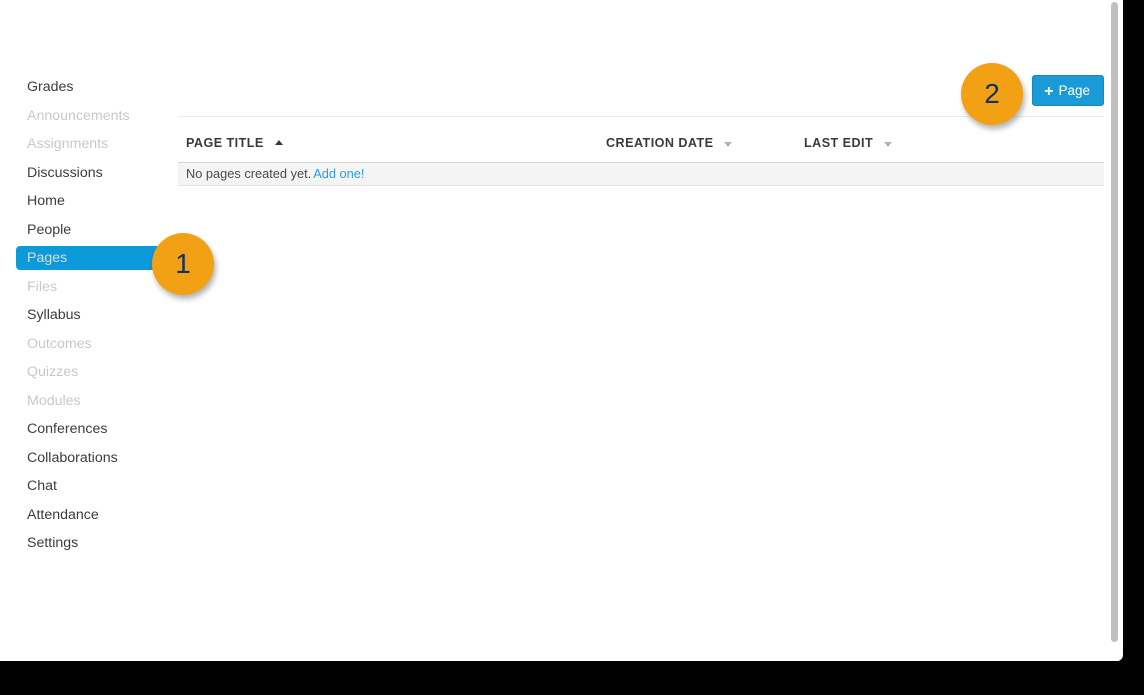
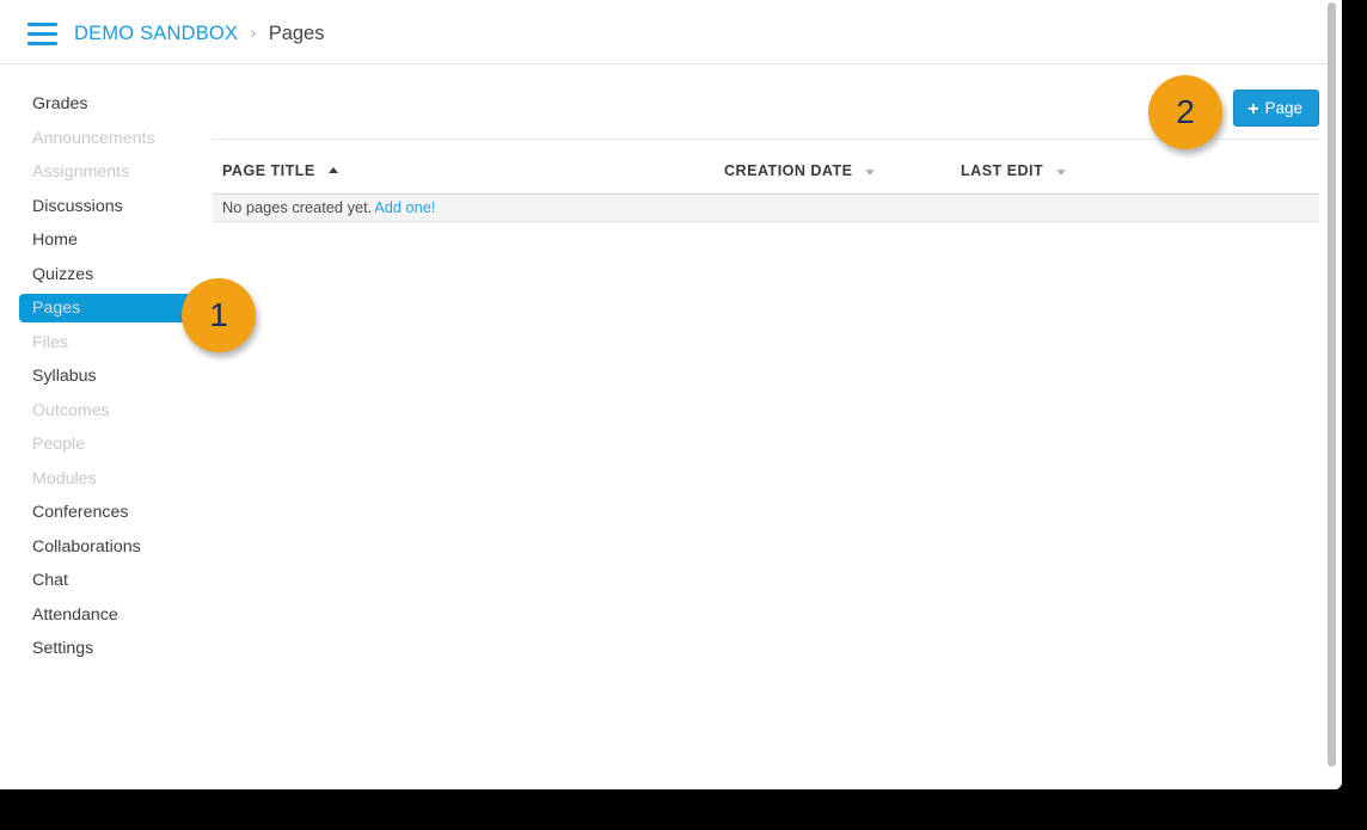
+ DEMO SANDBOX › Pages
  Grades
  Announcements
  Assignments
  Discussions
  Home
- People
+ Quizzes
  Pages
  Files
  Syllabus
  Outcomes
- Quizzes
+ People
  Modules
  Conferences
  Collaborations
  Chat
  Attendance
  Settings
  + Page
  PAGE TITLE
  CREATION DATE
  LAST EDIT
  No pages created yet. Add one!
  1
  2
